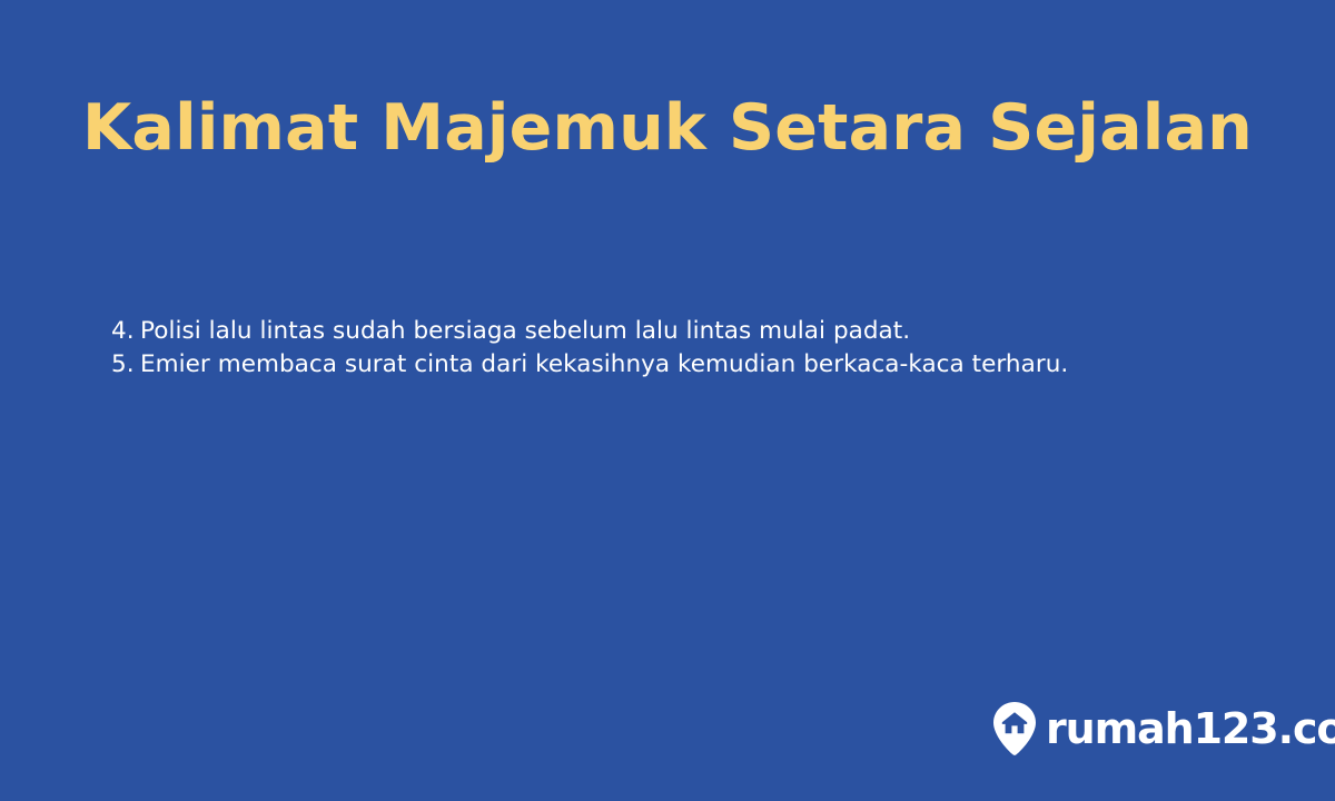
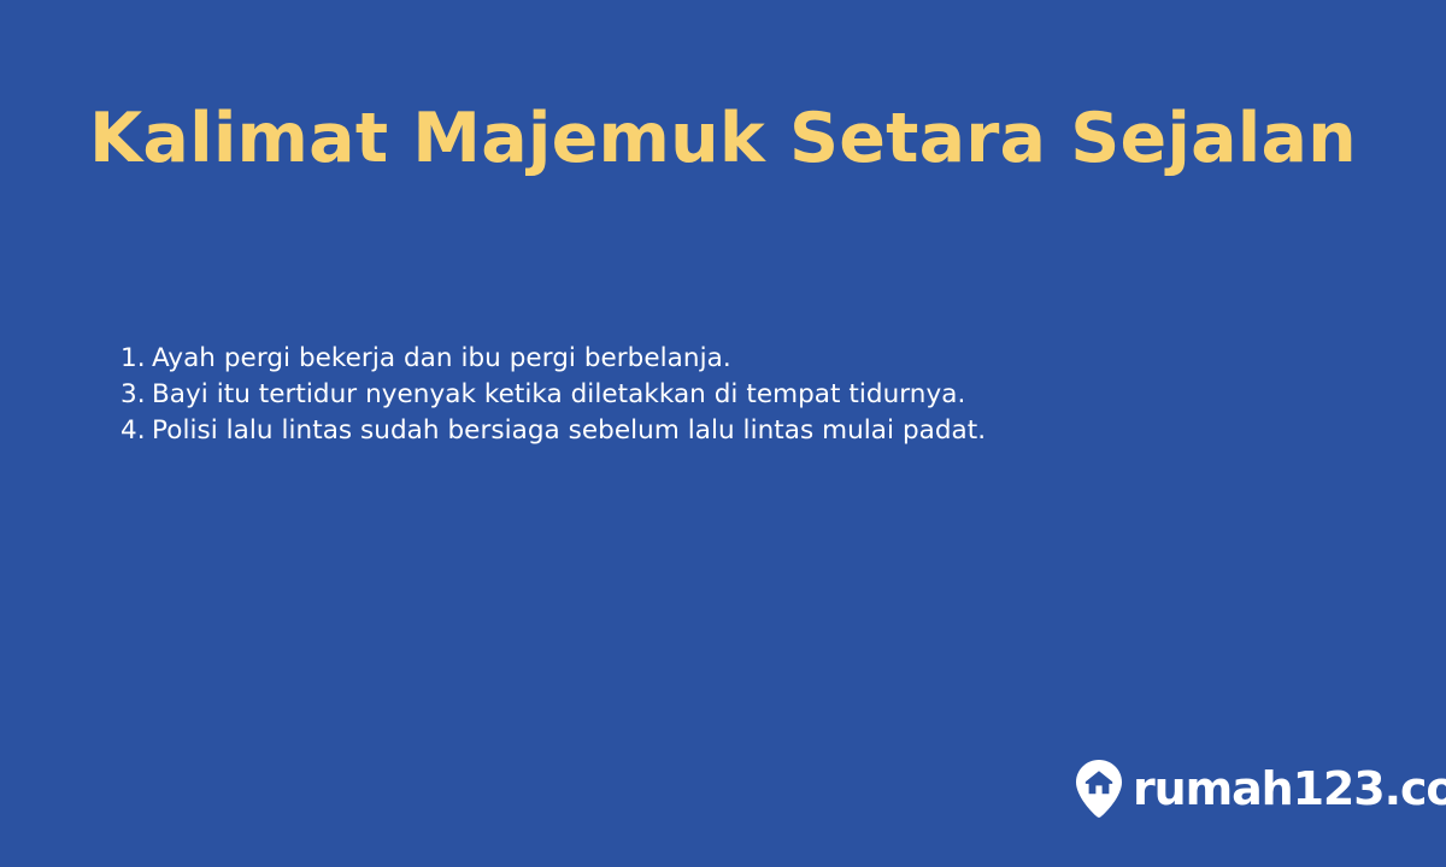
  Kalimat Majemuk Setara Sejalan
+ 1. Ayah pergi bekerja dan ibu pergi berbelanja.
+ 3. Bayi itu tertidur nyenyak ketika diletakkan di tempat tidurnya.
  4. Polisi lalu lintas sudah bersiaga sebelum lalu lintas mulai padat.
- 5. Emier membaca surat cinta dari kekasihnya kemudian berkaca-kaca terharu.
  rumah123.co
